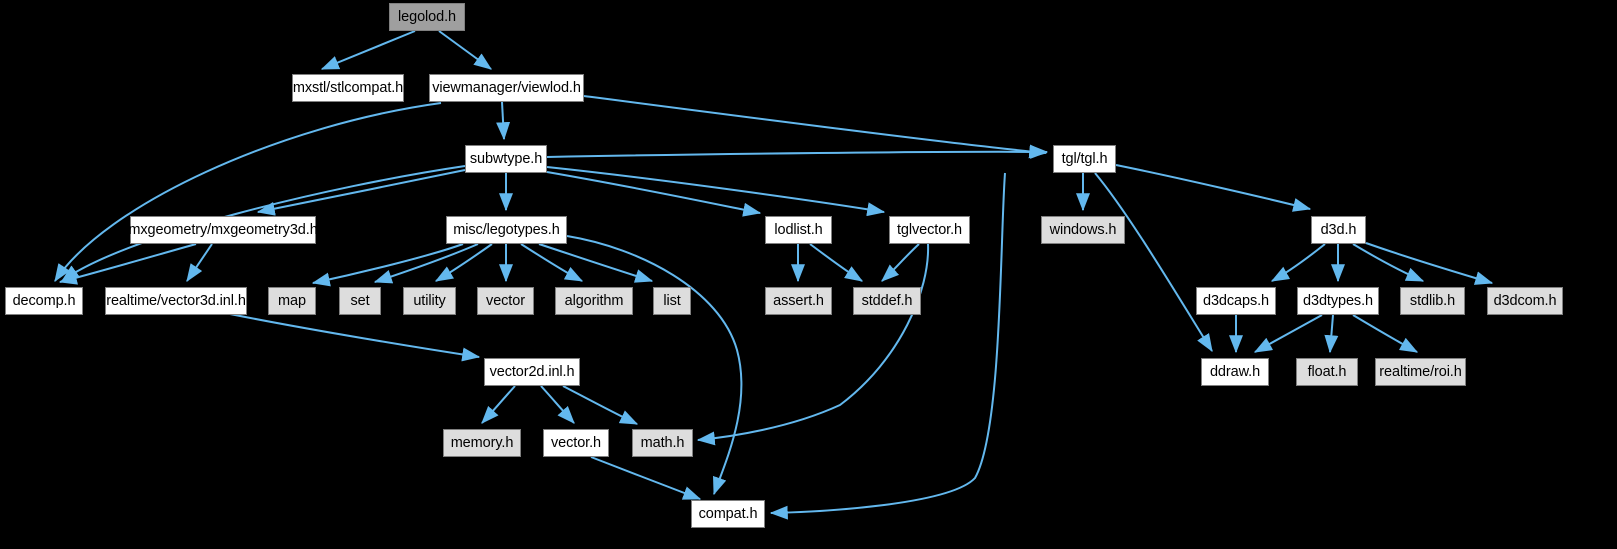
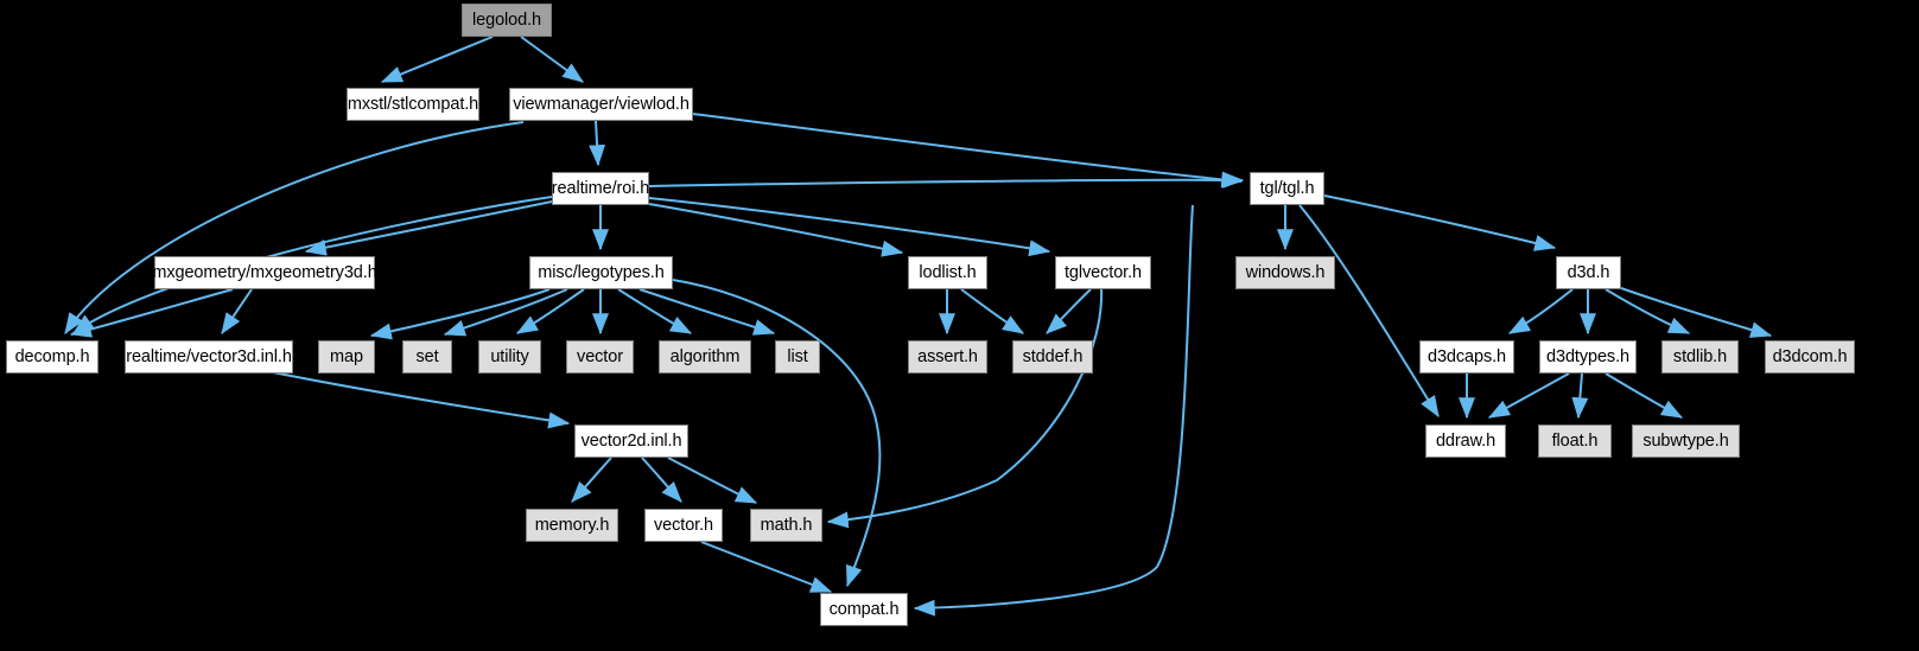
  legolod.h
  mxstl/stlcompat.h
  viewmanager/viewlod.h
- subwtype.h
+ realtime/roi.h
  tgl/tgl.h
  mxgeometry/mxgeometry3d.h
  misc/legotypes.h
  lodlist.h
  tglvector.h
  windows.h
  d3d.h
  decomp.h
  realtime/vector3d.inl.h
  map
  set
  utility
  vector
  algorithm
  list
  assert.h
  stddef.h
  d3dcaps.h
  d3dtypes.h
  stdlib.h
  d3dcom.h
  vector2d.inl.h
  ddraw.h
  float.h
- realtime/roi.h
+ subwtype.h
  memory.h
  vector.h
  math.h
  compat.h
